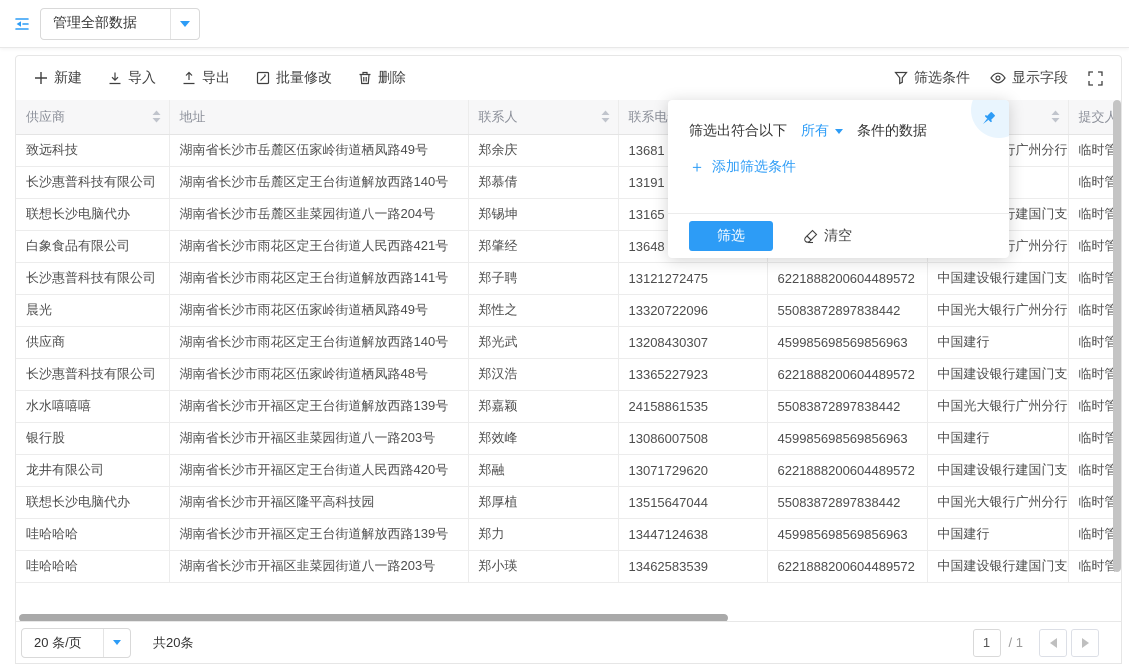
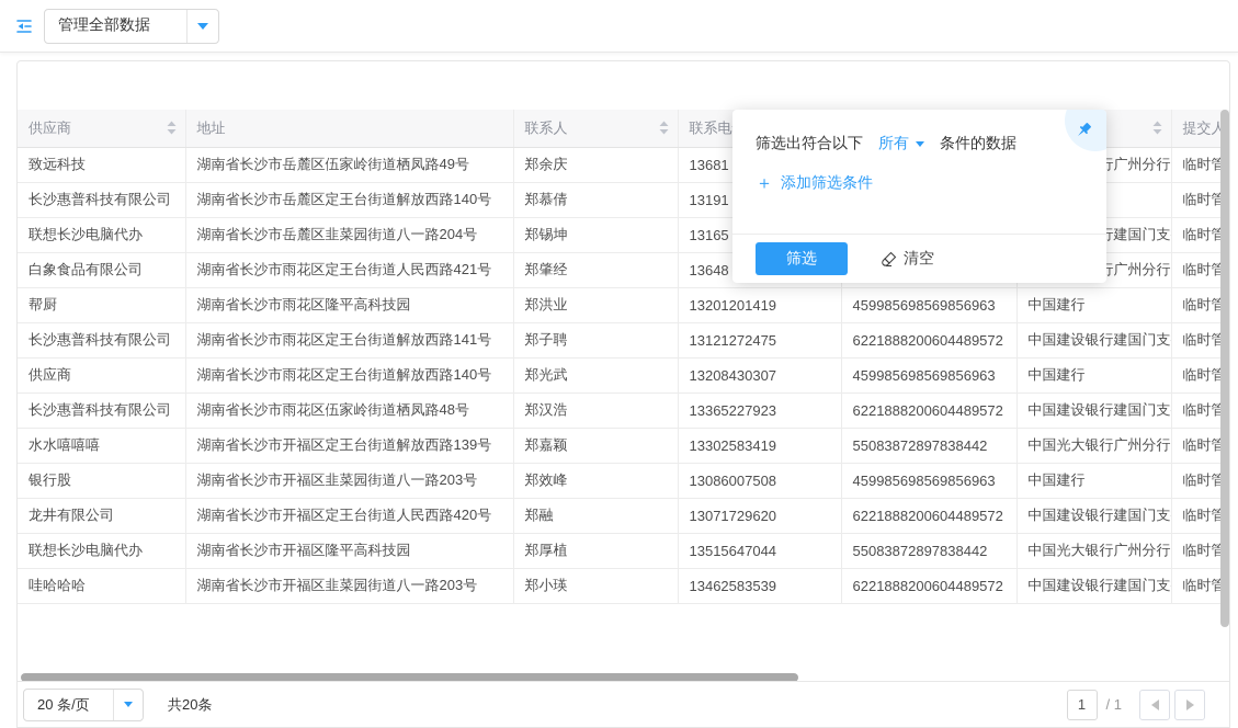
  管理全部数据
- 新建
- 导入
- 导出
- 批量修改
- 删除
- 筛选条件
- 显示字段
  供应商	地址	联系人	联系电			提交人
  致远科技	湖南省长沙市岳麓区伍家岭街道栖凤路49号	郑余庆	13681		行广州分行	临时管
  长沙惠普科技有限公司	湖南省长沙市岳麓区定王台街道解放西路140号	郑慕倩	13191			临时管
  联想长沙电脑代办	湖南省长沙市岳麓区韭菜园街道八一路204号	郑锡坤	13165		行建国门支	临时管
  白象食品有限公司	湖南省长沙市雨花区定王台街道人民西路421号	郑肇经	13648		行广州分行	临时管
+ 帮厨	湖南省长沙市雨花区隆平高科技园	郑洪业	13201201419	459985698569856963	中国建行	临时管
  长沙惠普科技有限公司	湖南省长沙市雨花区定王台街道解放西路141号	郑子聘	13121272475	6221888200604489572	中国建设银行建国门支	临时管
- 晨光	湖南省长沙市雨花区伍家岭街道栖凤路49号	郑性之	13320722096	55083872897838442	中国光大银行广州分行	临时管
  供应商	湖南省长沙市雨花区定王台街道解放西路140号	郑光武	13208430307	459985698569856963	中国建行	临时管
  长沙惠普科技有限公司	湖南省长沙市雨花区伍家岭街道栖凤路48号	郑汉浩	13365227923	6221888200604489572	中国建设银行建国门支	临时管
- 水水嘻嘻嘻	湖南省长沙市开福区定王台街道解放西路139号	郑嘉颖	24158861535	55083872897838442	中国光大银行广州分行	临时管
+ 水水嘻嘻嘻	湖南省长沙市开福区定王台街道解放西路139号	郑嘉颖	13302583419	55083872897838442	中国光大银行广州分行	临时管
  银行股	湖南省长沙市开福区韭菜园街道八一路203号	郑效峰	13086007508	459985698569856963	中国建行	临时管
  龙井有限公司	湖南省长沙市开福区定王台街道人民西路420号	郑融	13071729620	6221888200604489572	中国建设银行建国门支	临时管
  联想长沙电脑代办	湖南省长沙市开福区隆平高科技园	郑厚植	13515647044	55083872897838442	中国光大银行广州分行	临时管
- 哇哈哈哈	湖南省长沙市开福区定王台街道解放西路139号	郑力	13447124638	459985698569856963	中国建行	临时管
  哇哈哈哈	湖南省长沙市开福区韭菜园街道八一路203号	郑小瑛	13462583539	6221888200604489572	中国建设银行建国门支	临时管
  20 条/页
  共20条
  1
  / 1
  筛选出符合以下
  所有
  条件的数据
  ＋
  添加筛选条件
  筛选
  清空
